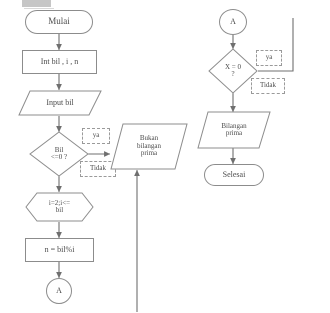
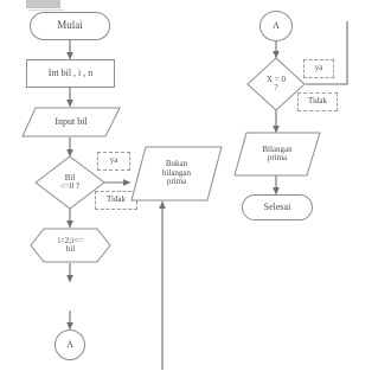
  Mulai
  Int bil , i , n
  Input bil
  Bil
  <=0 ?
  i=2;i<=
  bil
- n = bil%i
  A
  ya
  Tidak
  Bukan
  bilangan
  prima
  A
  X = 0
  ?
  ya
  Tidak
  prima
  Selesai
